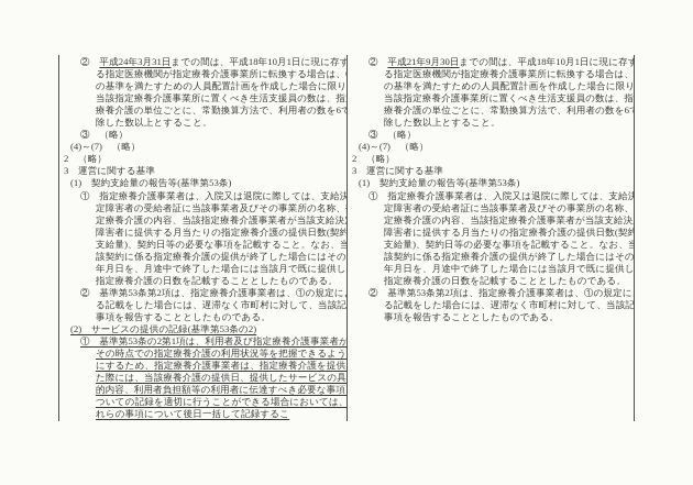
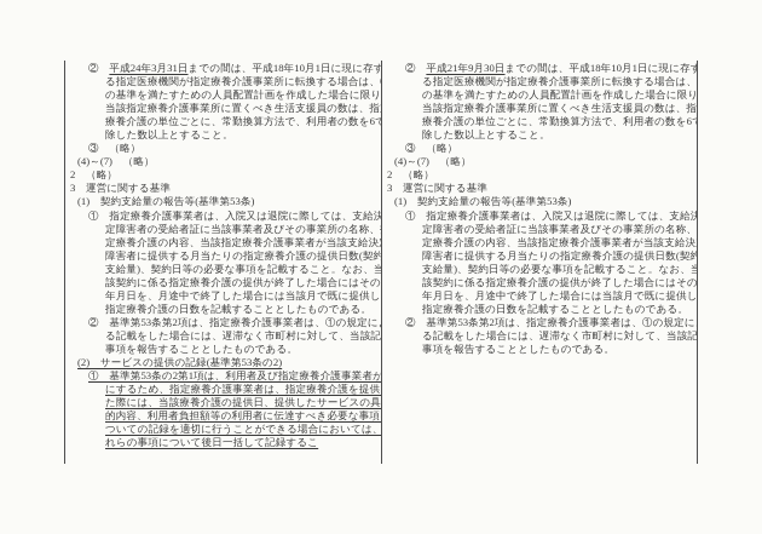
  ② 平成24年3月31日までの間は、平成18年10月1日に現に存す
  る指定医療機関が指定療養介護事業所に転換する場合は、
  の基準を満たすための人員配置計画を作成した場合に限り
  当該指定療養介護事業所に置くべき生活支援員の数は、指
  療養介護の単位ごとに、常勤換算方法で、利用者の数を6で
  除した数以上とすること。
  ③ （略）
  (4)～(7) （略）
  2 （略）
  3 運営に関する基準
  (1) 契約支給量の報告等(基準第53条)
  ① 指定療養介護事業者は、入院又は退院に際しては、支給決
  定障害者の受給者証に当該事業者及びその事業所の名称、
  定療養介護の内容、当該指定療養介護事業者が当該支給決
  障害者に提供する月当たりの指定療養介護の提供日数(契約
  支給量)、契約日等の必要な事項を記載すること。なお、当
  該契約に係る指定療養介護の提供が終了した場合にはその
  年月日を、月途中で終了した場合には当該月で既に提供し
  指定療養介護の日数を記載することとしたものである。
  ② 基準第53条第2項は、指定療養介護事業者は、①の規定に
  る記載をした場合には、遅滞なく市町村に対して、当該記
  事項を報告することとしたものである。
  (2) サービスの提供の記録(基準第53条の2)
  ① 基準第53条の2第1項は、利用者及び指定療養介護事業者が
- その時点での指定療養介護の利用状況等を把握できるよう
  にするため、指定療養介護事業者は、指定療養介護を提供
  た際には、当該療養介護の提供日、提供したサービスの具
  的内容、利用者負担額等の利用者に伝達すべき必要な事項
  ついての記録を適切に行うことができる場合においては、
  れらの事項について後日一括して記録するこ
  ② 平成21年9月30日までの間は、平成18年10月1日に現に存す
  る指定医療機関が指定療養介護事業所に転換する場合は、
  の基準を満たすための人員配置計画を作成した場合に限り
  当該指定療養介護事業所に置くべき生活支援員の数は、指
  療養介護の単位ごとに、常勤換算方法で、利用者の数を6
  除した数以上とすること。
  ③ （略）
  (4)～(7) （略）
  2 （略）
  3 運営に関する基準
  (1) 契約支給量の報告等(基準第53条)
  ① 指定療養介護事業者は、入院又は退院に際しては、支給決
  定障害者の受給者証に当該事業者及びその事業所の名称、
  定療養介護の内容、当該指定療養介護事業者が当該支給決
  障害者に提供する月当たりの指定療養介護の提供日数(契約
  支給量)、契約日等の必要な事項を記載すること。なお、当
  該契約に係る指定療養介護の提供が終了した場合にはその
  年月日を、月途中で終了した場合には当該月で既に提供し
  指定療養介護の日数を記載することとしたものである。
  ② 基準第53条第2項は、指定療養介護事業者は、①の規定に
  る記載をした場合には、遅滞なく市町村に対して、当該記
  事項を報告することとしたものである。
